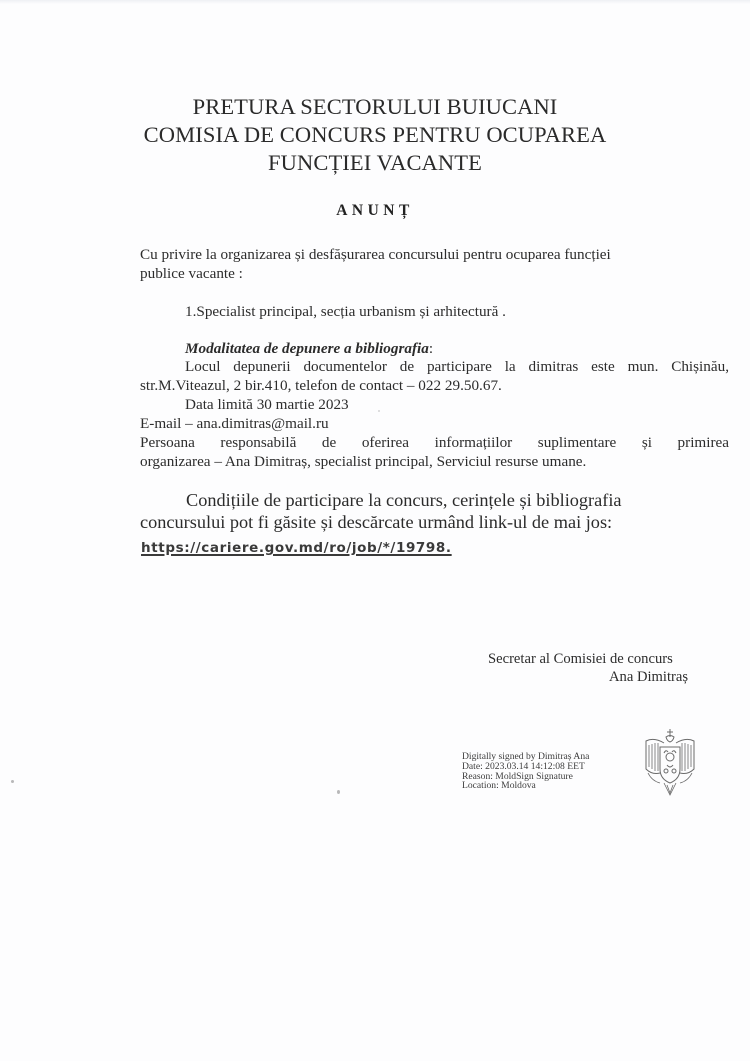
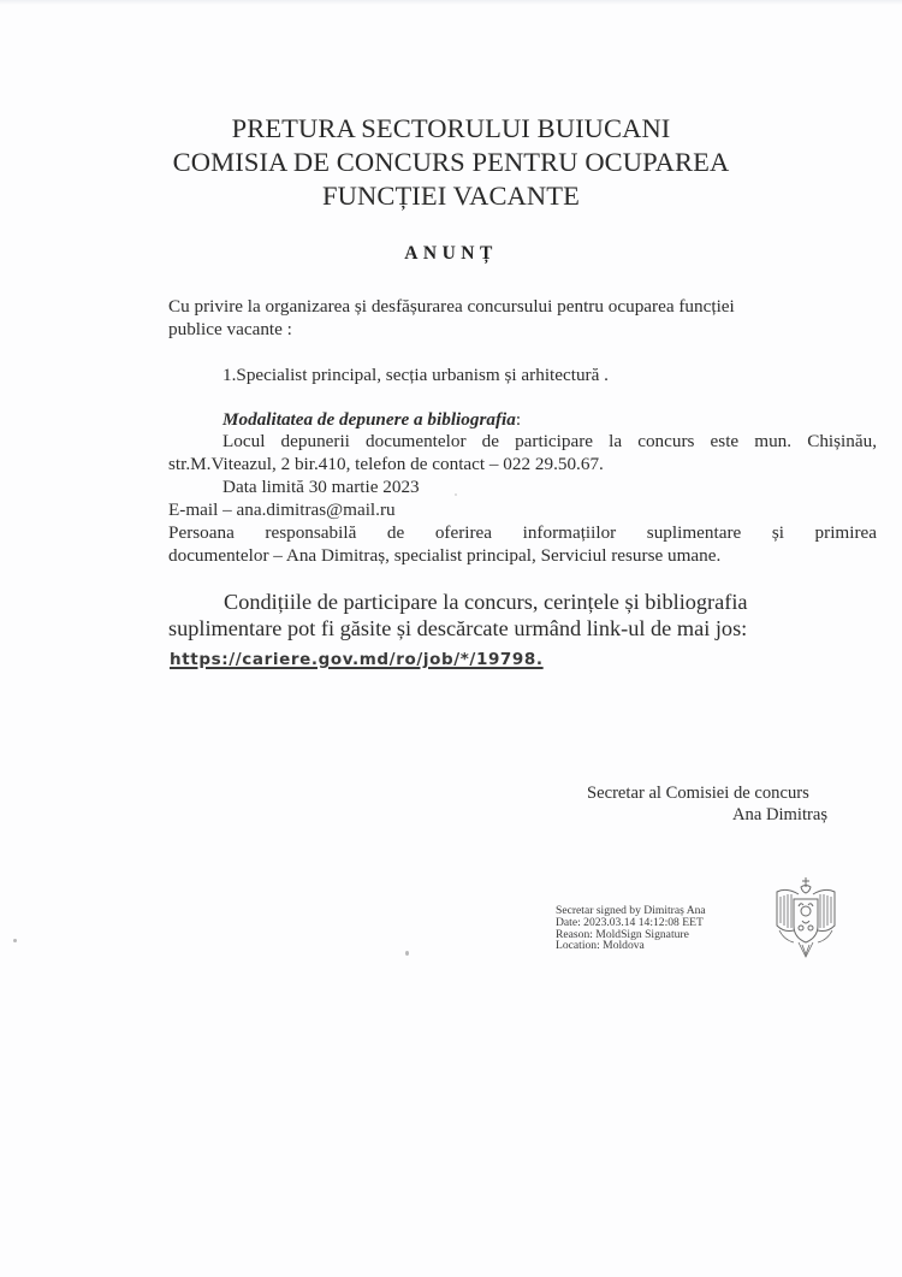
  PRETURA SECTORULUI BUIUCANI
  COMISIA DE CONCURS PENTRU OCUPAREA
  FUNCȚIEI VACANTE
  ANUNȚ
  Cu privire la organizarea și desfășurarea concursului pentru ocuparea funcției
  publice vacante :
  1.Specialist principal, secția urbanism și arhitectură .
  Modalitatea de depunere a bibliografia:
- Locul depunerii documentelor de participare la dimitras este mun. Chișinău,
+ Locul depunerii documentelor de participare la concurs este mun. Chișinău,
  str.M.Viteazul, 2 bir.410, telefon de contact – 022 29.50.67.
  Data limită 30 martie 2023
  E-mail – ana.dimitras@mail.ru
  Persoana responsabilă de oferirea informațiilor suplimentare și primirea
- organizarea – Ana Dimitraș, specialist principal, Serviciul resurse umane.
+ documentelor – Ana Dimitraș, specialist principal, Serviciul resurse umane.
  Condițiile de participare la concurs, cerințele și bibliografia
- concursului pot fi găsite și descărcate urmând link-ul de mai jos:
+ suplimentare pot fi găsite și descărcate urmând link-ul de mai jos:
  https://cariere.gov.md/ro/job/*/19798.
  Secretar al Comisiei de concurs
  Ana Dimitraș
- Digitally signed by Dimitraș Ana
+ Secretar signed by Dimitraș Ana
  Date: 2023.03.14 14:12:08 EET
  Reason: MoldSign Signature
  Location: Moldova
